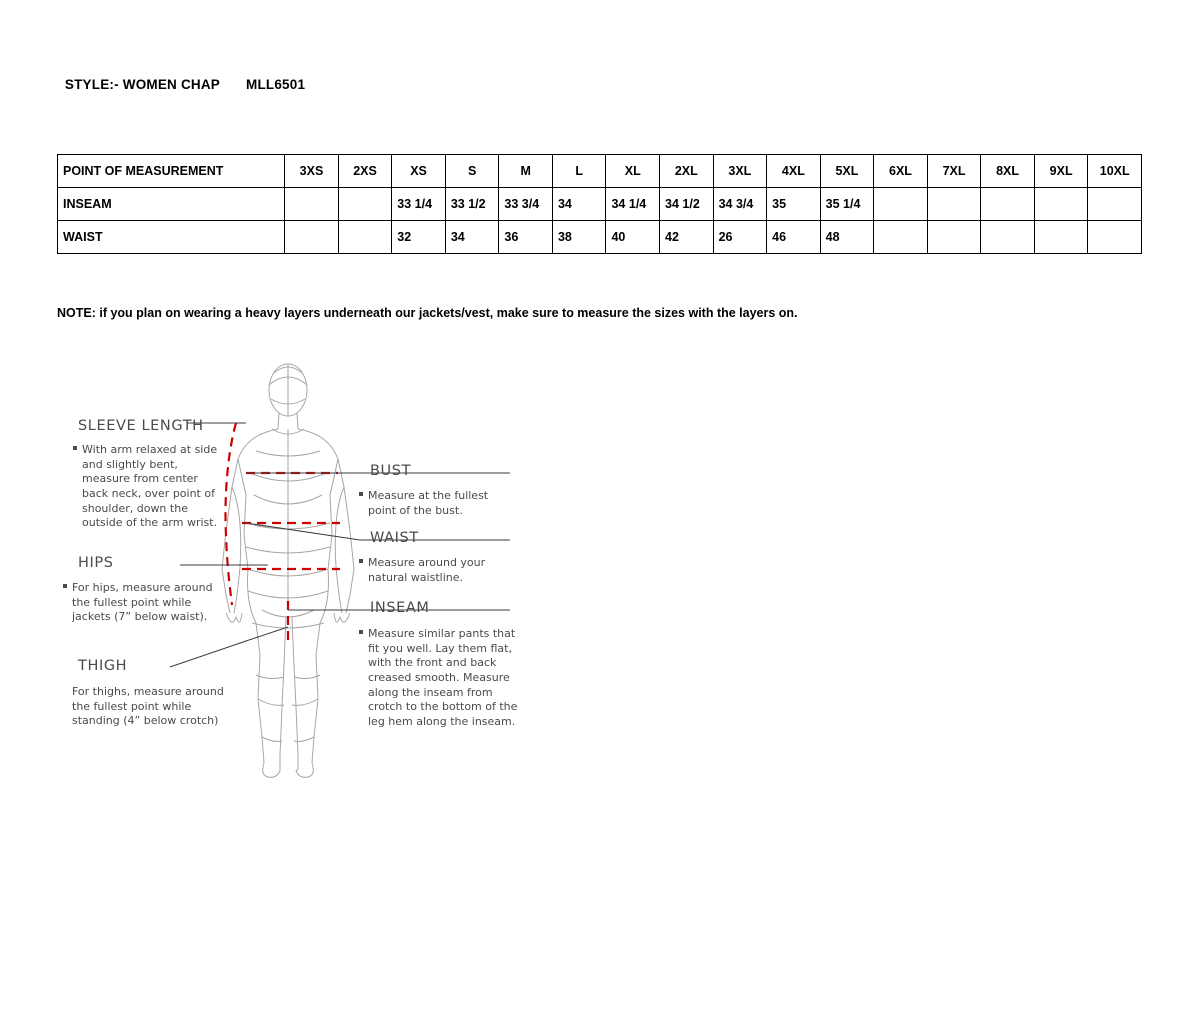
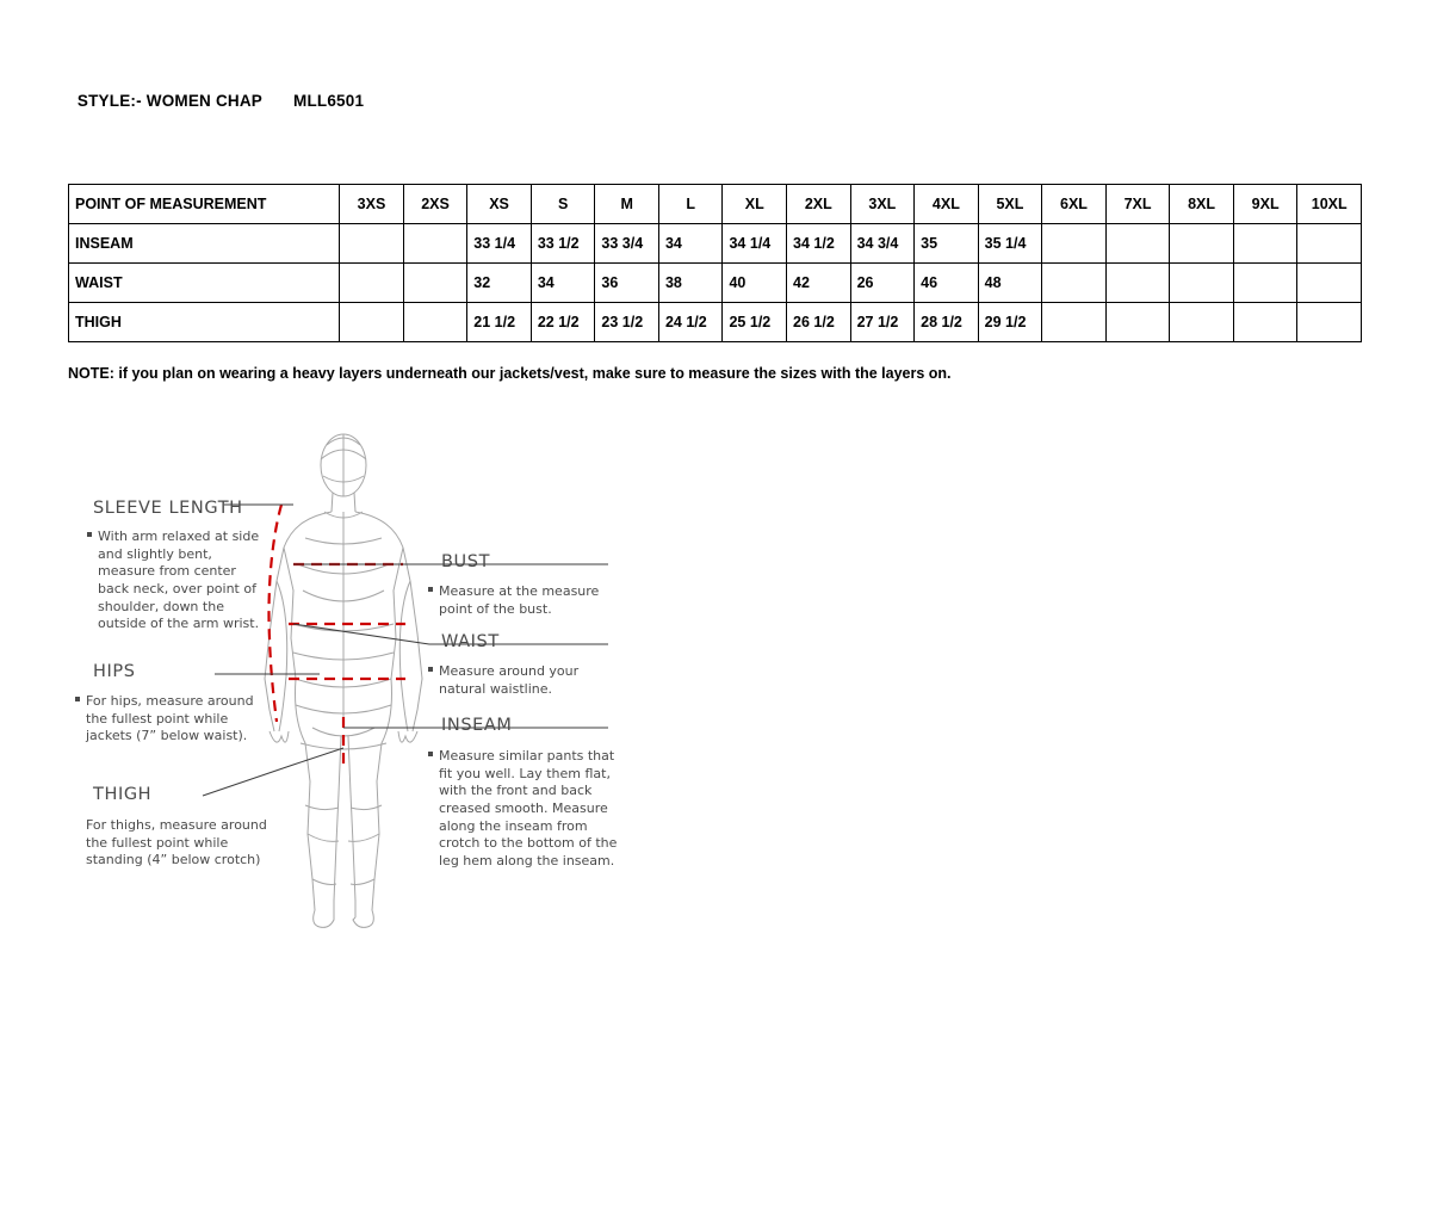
  STYLE:- WOMEN CHAP MLL6501
  POINT OF MEASUREMENT	3XS	2XS	XS	S	M	L	XL	2XL	3XL	4XL	5XL	6XL	7XL	8XL	9XL	10XL
  INSEAM			33 1/4	33 1/2	33 3/4	34	34 1/4	34 1/2	34 3/4	35	35 1/4
  WAIST			32	34	36	38	40	42	26	46	48
+ THIGH			21 1/2	22 1/2	23 1/2	24 1/2	25 1/2	26 1/2	27 1/2	28 1/2	29 1/2
  NOTE: if you plan on wearing a heavy layers underneath our jackets/vest, make sure to measure the sizes with the layers on.
  SLEEVE LENGTH
  With arm relaxed at side and slightly bent, measure from center back neck, over point of shoulder, down the outside of the arm wrist.
  HIPS
  For hips, measure around the fullest point while jackets (7” below waist).
  THIGH
  For thighs, measure around the fullest point while standing (4” below crotch)
  BUST
- Measure at the fullest point of the bust.
+ Measure at the measure point of the bust.
  WAIST
  Measure around your natural waistline.
  INSEAM
  Measure similar pants that fit you well. Lay them flat, with the front and back creased smooth. Measure along the inseam from crotch to the bottom of the leg hem along the inseam.
